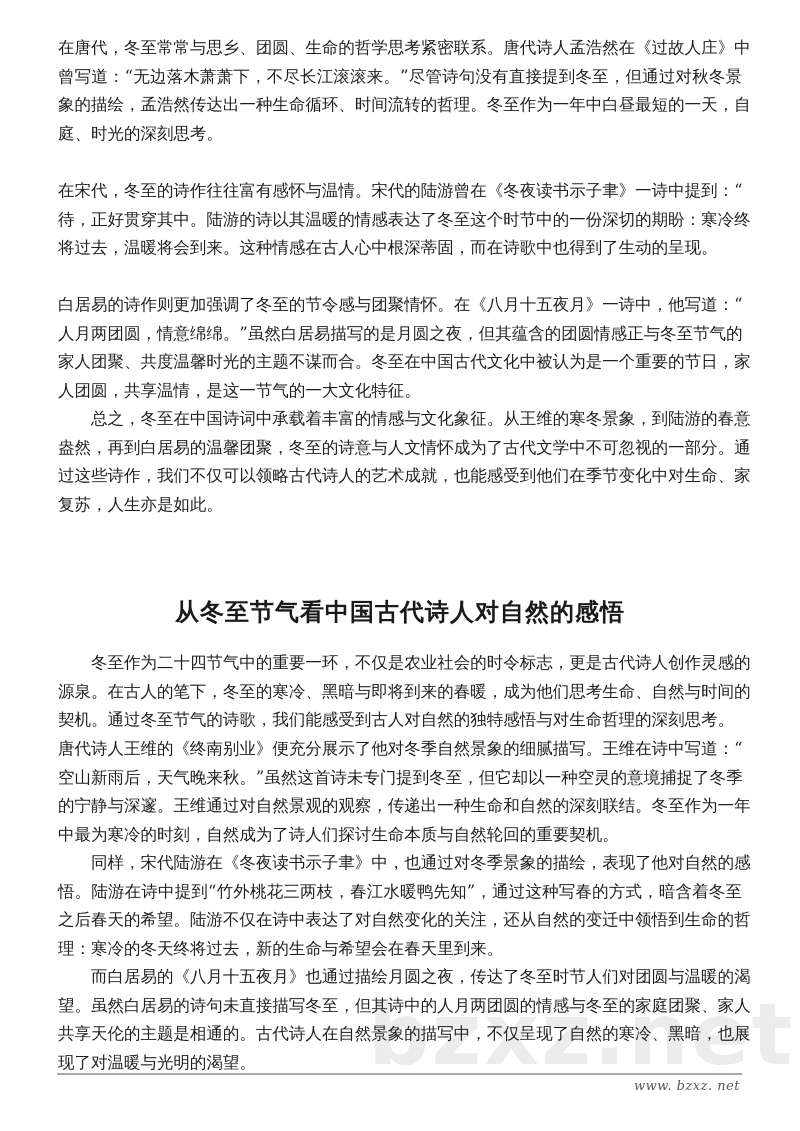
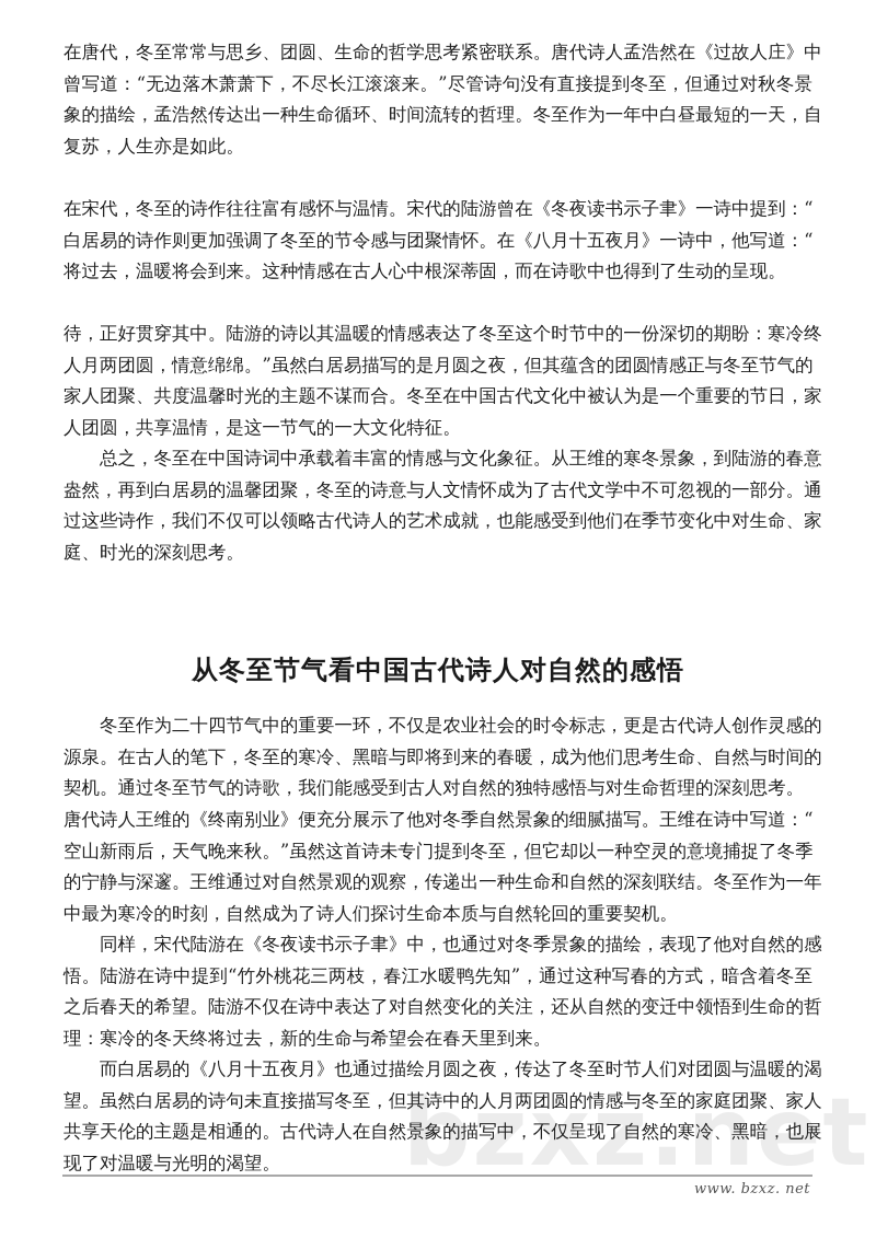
  bzxz.net
  在唐代，冬至常常与思乡、团圆、生命的哲学思考紧密联系。唐代诗人孟浩然在《过故人庄》中
  曾写道：“无边落木萧萧下，不尽长江滚滚来。”尽管诗句没有直接提到冬至，但通过对秋冬景
  象的描绘，孟浩然传达出一种生命循环、时间流转的哲理。冬至作为一年中白昼最短的一天，自
- 庭、时光的深刻思考。
+ 复苏，人生亦是如此。
  在宋代，冬至的诗作往往富有感怀与温情。宋代的陆游曾在《冬夜读书示子聿》一诗中提到：“
- 待，正好贯穿其中。陆游的诗以其温暖的情感表达了冬至这个时节中的一份深切的期盼：寒冷终
+ 白居易的诗作则更加强调了冬至的节令感与团聚情怀。在《八月十五夜月》一诗中，他写道：“
  将过去，温暖将会到来。这种情感在古人心中根深蒂固，而在诗歌中也得到了生动的呈现。
- 白居易的诗作则更加强调了冬至的节令感与团聚情怀。在《八月十五夜月》一诗中，他写道：“
+ 待，正好贯穿其中。陆游的诗以其温暖的情感表达了冬至这个时节中的一份深切的期盼：寒冷终
  人月两团圆，情意绵绵。”虽然白居易描写的是月圆之夜，但其蕴含的团圆情感正与冬至节气的
  家人团聚、共度温馨时光的主题不谋而合。冬至在中国古代文化中被认为是一个重要的节日，家
  人团圆，共享温情，是这一节气的一大文化特征。
  总之，冬至在中国诗词中承载着丰富的情感与文化象征。从王维的寒冬景象，到陆游的春意
  盎然，再到白居易的温馨团聚，冬至的诗意与人文情怀成为了古代文学中不可忽视的一部分。通
  过这些诗作，我们不仅可以领略古代诗人的艺术成就，也能感受到他们在季节变化中对生命、家
- 复苏，人生亦是如此。
+ 庭、时光的深刻思考。
  从冬至节气看中国古代诗人对自然的感悟
  冬至作为二十四节气中的重要一环，不仅是农业社会的时令标志，更是古代诗人创作灵感的
  源泉。在古人的笔下，冬至的寒冷、黑暗与即将到来的春暖，成为他们思考生命、自然与时间的
  契机。通过冬至节气的诗歌，我们能感受到古人对自然的独特感悟与对生命哲理的深刻思考。
  唐代诗人王维的《终南别业》便充分展示了他对冬季自然景象的细腻描写。王维在诗中写道：“
  空山新雨后，天气晚来秋。”虽然这首诗未专门提到冬至，但它却以一种空灵的意境捕捉了冬季
  的宁静与深邃。王维通过对自然景观的观察，传递出一种生命和自然的深刻联结。冬至作为一年
  中最为寒冷的时刻，自然成为了诗人们探讨生命本质与自然轮回的重要契机。
  同样，宋代陆游在《冬夜读书示子聿》中，也通过对冬季景象的描绘，表现了他对自然的感
  悟。陆游在诗中提到“竹外桃花三两枝，春江水暖鸭先知”，通过这种写春的方式，暗含着冬至
  之后春天的希望。陆游不仅在诗中表达了对自然变化的关注，还从自然的变迁中领悟到生命的哲
  理：寒冷的冬天终将过去，新的生命与希望会在春天里到来。
  而白居易的《八月十五夜月》也通过描绘月圆之夜，传达了冬至时节人们对团圆与温暖的渴
  望。虽然白居易的诗句未直接描写冬至，但其诗中的人月两团圆的情感与冬至的家庭团聚、家人
  共享天伦的主题是相通的。古代诗人在自然景象的描写中，不仅呈现了自然的寒冷、黑暗，也展
  现了对温暖与光明的渴望。
  www. bzxz. net
